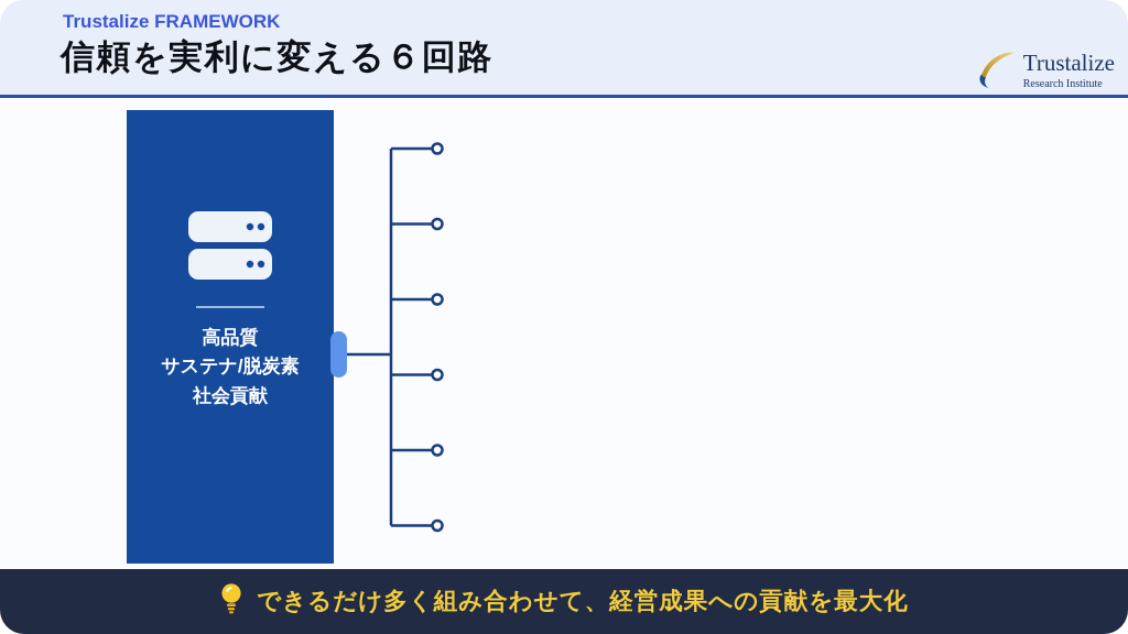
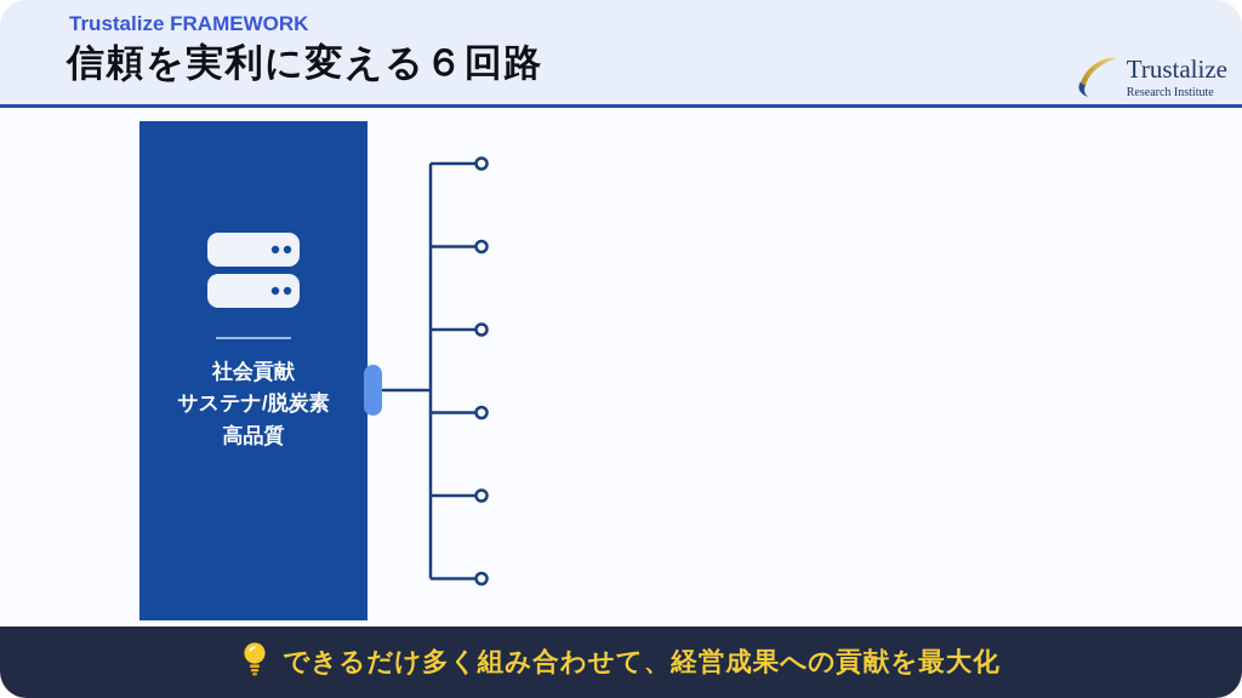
  Trustalize FRAMEWORK
  信頼を実利に変える６回路
  Trustalize
  Research Institute
- 高品質
+ 社会貢献
  サステナ/脱炭素
- 社会貢献
+ 高品質
  できるだけ多く組み合わせて、経営成果への貢献を最大化
